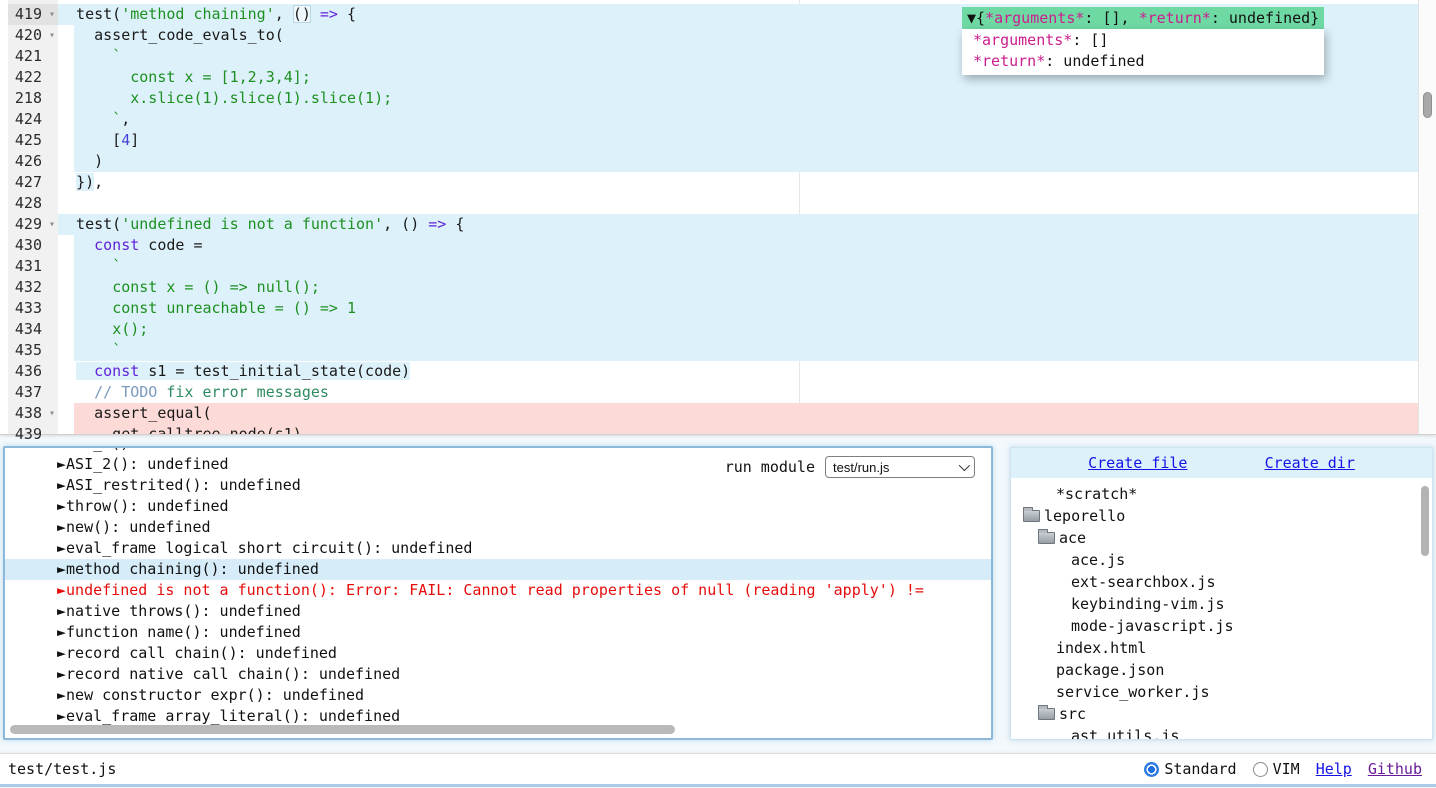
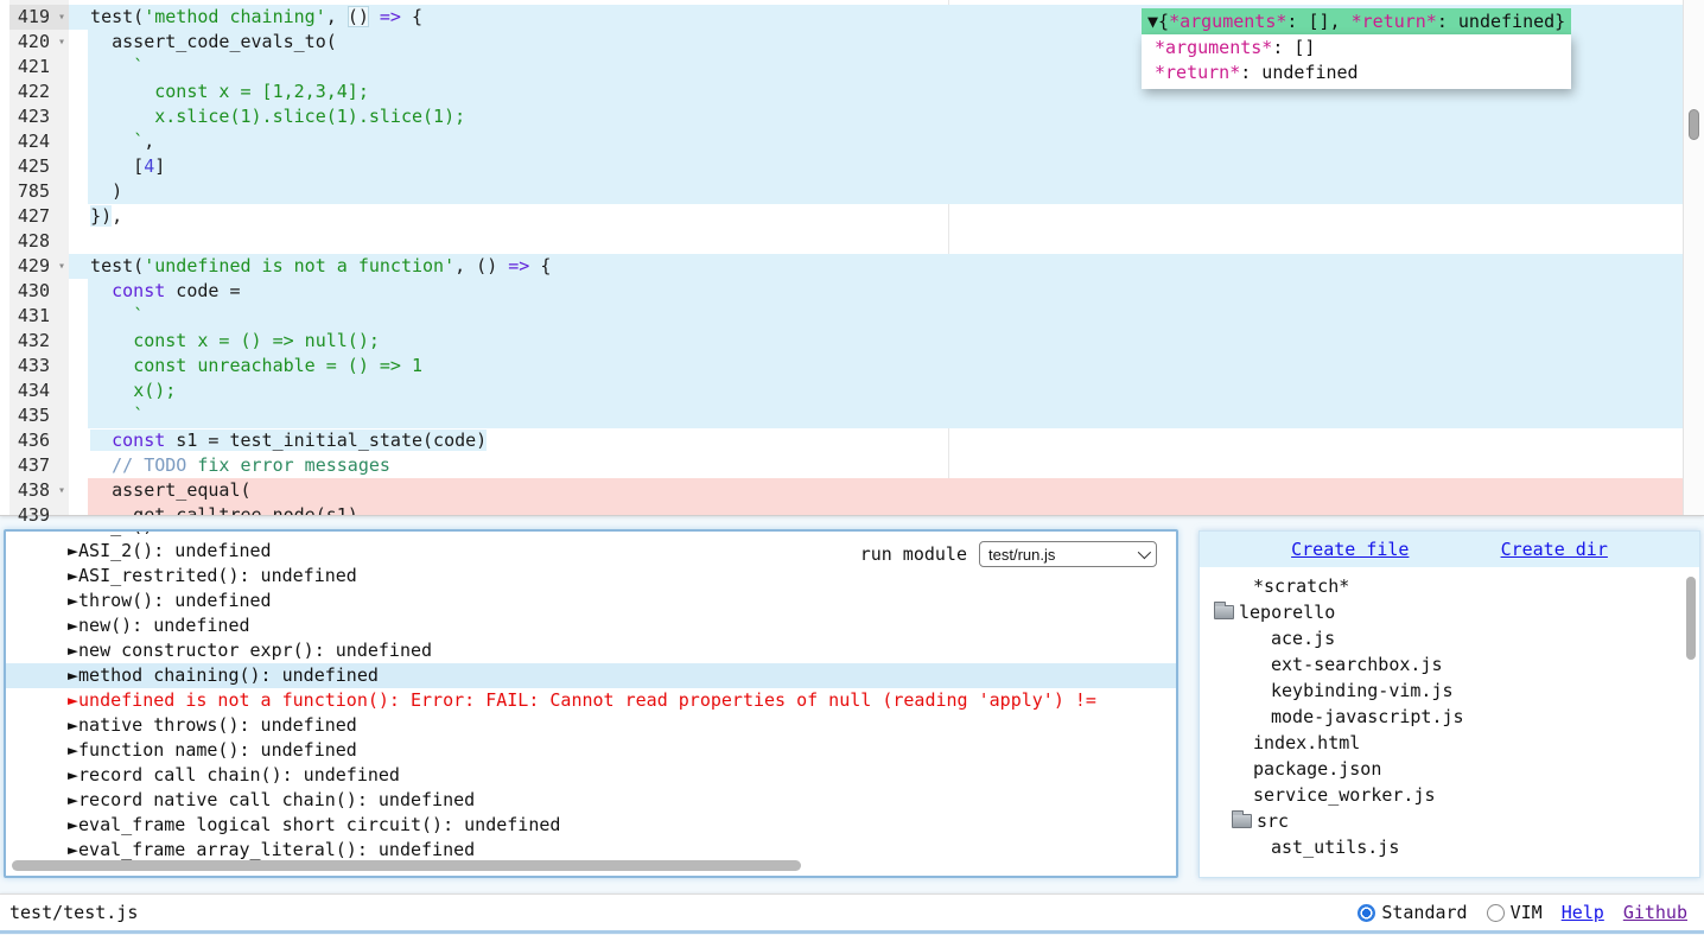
  test('method chaining', () => {
  assert_code_evals_to(
  `
  const x = [1,2,3,4];
  x.slice(1).slice(1).slice(1);
  `,
  [4]
  )
  }),
  test('undefined is not a function', () => {
  const code =
  `
  const x = () => null();
  const unreachable = () => 1
  x();
  `
  const s1 = test_initial_state(code)
  // TODO fix error messages
  assert_equal(
  419
  ▾
  420
  ▾
  421
  422
- 218
+ 423
  424
  425
- 426
+ 785
  427
  428
  429
  ▾
  430
  431
  432
  433
  434
  435
  436
  437
  438
  ▾
  439
  ▼{*arguments*: [], *return*: undefined}
  *arguments*: []
  *return*: undefined
  ►ASI_2(): undefined
  ►ASI_restrited(): undefined
  ►throw(): undefined
  ►new(): undefined
- ►eval_frame logical short circuit(): undefined
+ ►new constructor expr(): undefined
  ►method chaining(): undefined
  ►undefined is not a function(): Error: FAIL: Cannot read properties of null (reading 'apply') !=
  ►native throws(): undefined
  ►function name(): undefined
  ►record call chain(): undefined
  ►record native call chain(): undefined
- ►new constructor expr(): undefined
+ ►eval_frame logical short circuit(): undefined
  ►eval_frame array_literal(): undefined
  run module
  test/run.js
  Create file
  Create dir
  *scratch*
  leporello
- ace
  ace.js
  ext-searchbox.js
  keybinding-vim.js
  mode-javascript.js
  index.html
  package.json
  service_worker.js
  src
  ast_utils.js
  test/test.js
  Standard
  VIM
  Help
  Github
